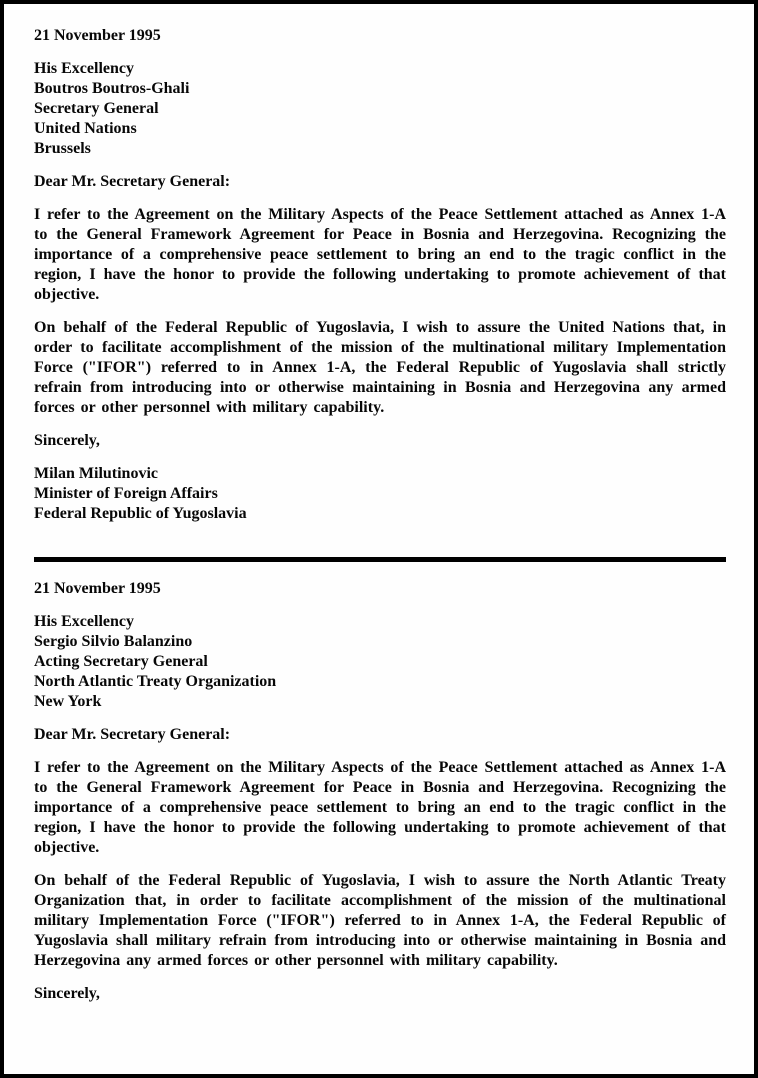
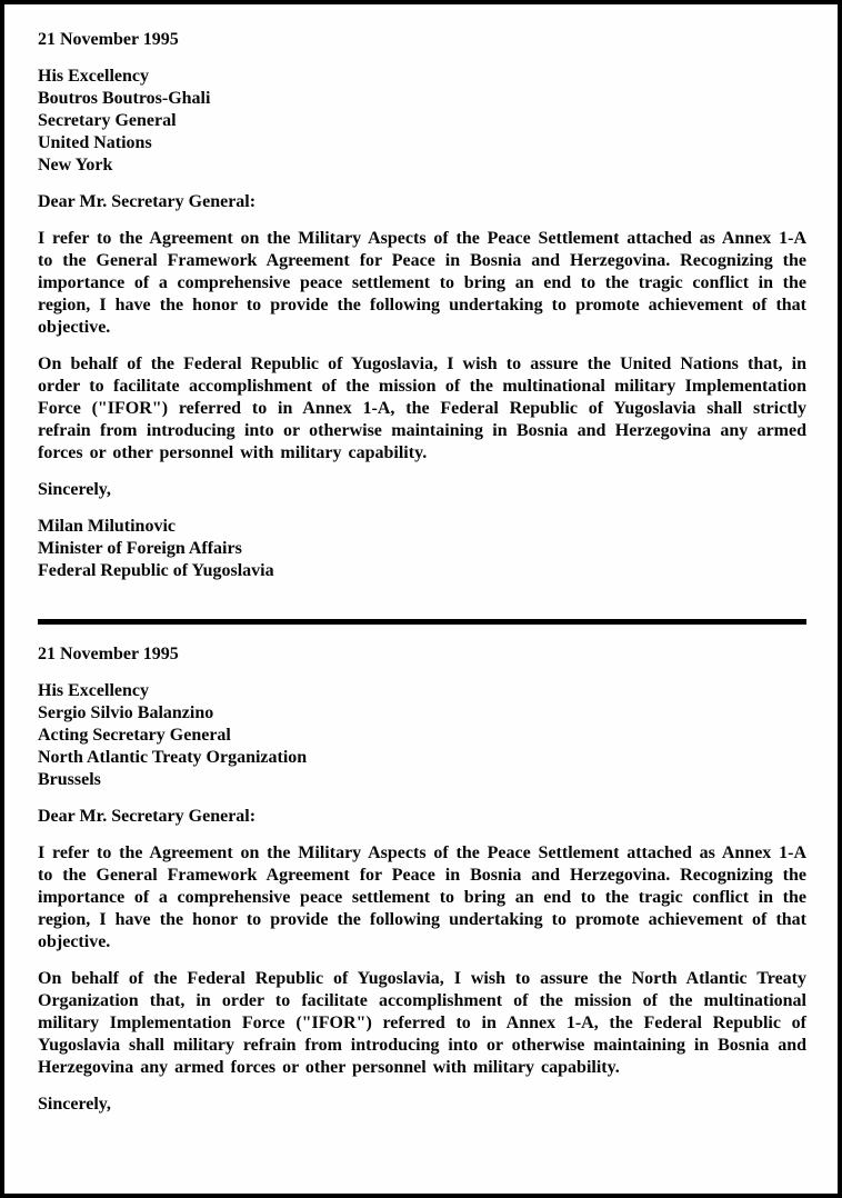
  21 November 1995
  His Excellency
  Boutros Boutros-Ghali
  Secretary General
  United Nations
- Brussels
+ New York
  Dear Mr. Secretary General:
  I refer to the Agreement on the Military Aspects of the Peace Settlement attached as Annex 1-A to the General Framework Agreement for Peace in Bosnia and Herzegovina. Recognizing the importance of a comprehensive peace settlement to bring an end to the tragic conflict in the region, I have the honor to provide the following undertaking to promote achievement of that objective.
  On behalf of the Federal Republic of Yugoslavia, I wish to assure the United Nations that, in order to facilitate accomplishment of the mission of the multinational military Implementation Force ("IFOR") referred to in Annex 1-A, the Federal Republic of Yugoslavia shall strictly refrain from introducing into or otherwise maintaining in Bosnia and Herzegovina any armed forces or other personnel with military capability.
  Sincerely,
  Milan Milutinovic
  Minister of Foreign Affairs
  Federal Republic of Yugoslavia
  21 November 1995
  His Excellency
  Sergio Silvio Balanzino
  Acting Secretary General
  North Atlantic Treaty Organization
- New York
+ Brussels
  Dear Mr. Secretary General:
  I refer to the Agreement on the Military Aspects of the Peace Settlement attached as Annex 1-A to the General Framework Agreement for Peace in Bosnia and Herzegovina. Recognizing the importance of a comprehensive peace settlement to bring an end to the tragic conflict in the region, I have the honor to provide the following undertaking to promote achievement of that objective.
  On behalf of the Federal Republic of Yugoslavia, I wish to assure the North Atlantic Treaty Organization that, in order to facilitate accomplishment of the mission of the multinational military Implementation Force ("IFOR") referred to in Annex 1-A, the Federal Republic of Yugoslavia shall military refrain from introducing into or otherwise maintaining in Bosnia and Herzegovina any armed forces or other personnel with military capability.
  Sincerely,
